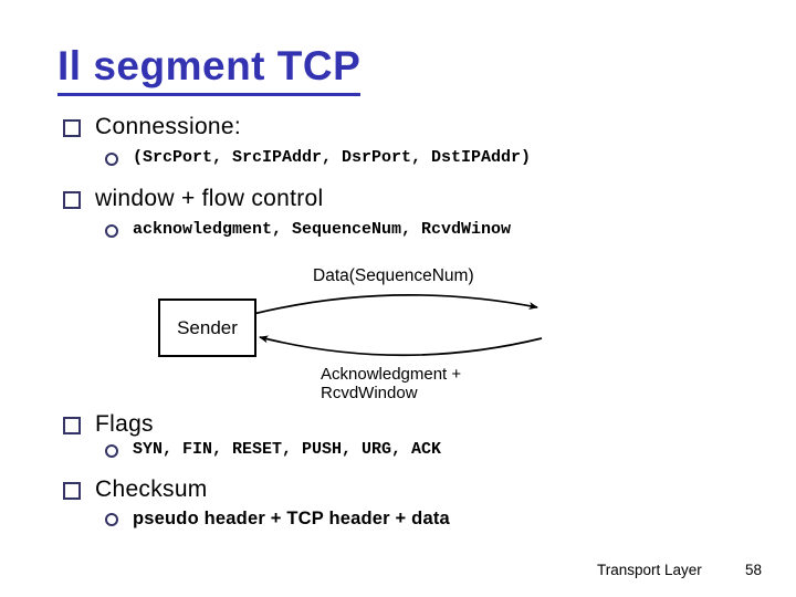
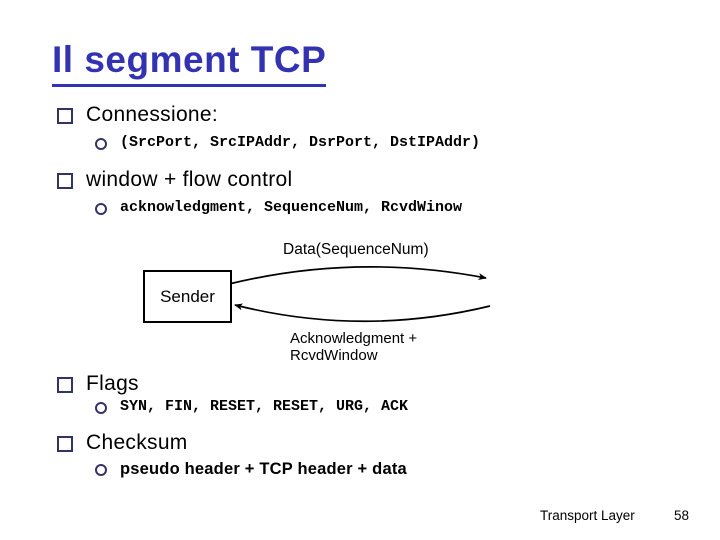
  Il segment TCP
  Connessione:
  (SrcPort, SrcIPAddr, DsrPort, DstIPAddr)
  window + flow control
  acknowledgment, SequenceNum, RcvdWinow
  Data(SequenceNum)
  Sender
  Acknowledgment +
  RcvdWindow
  Flags
- SYN, FIN, RESET, PUSH, URG, ACK
+ SYN, FIN, RESET, RESET, URG, ACK
  Checksum
  pseudo header + TCP header + data
  Transport Layer
  58
